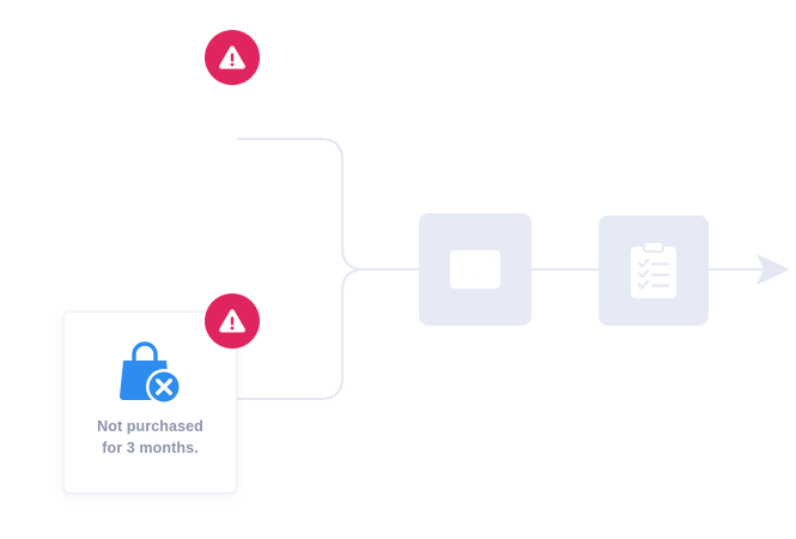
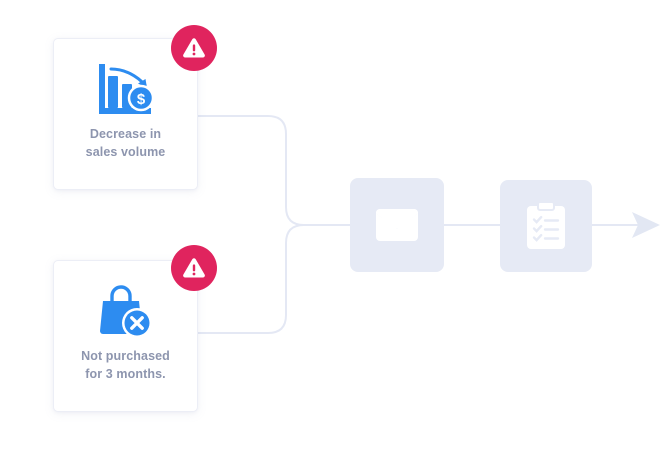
+ $
+ Decrease in
+ sales volume
  Not purchased
  for 3 months.
